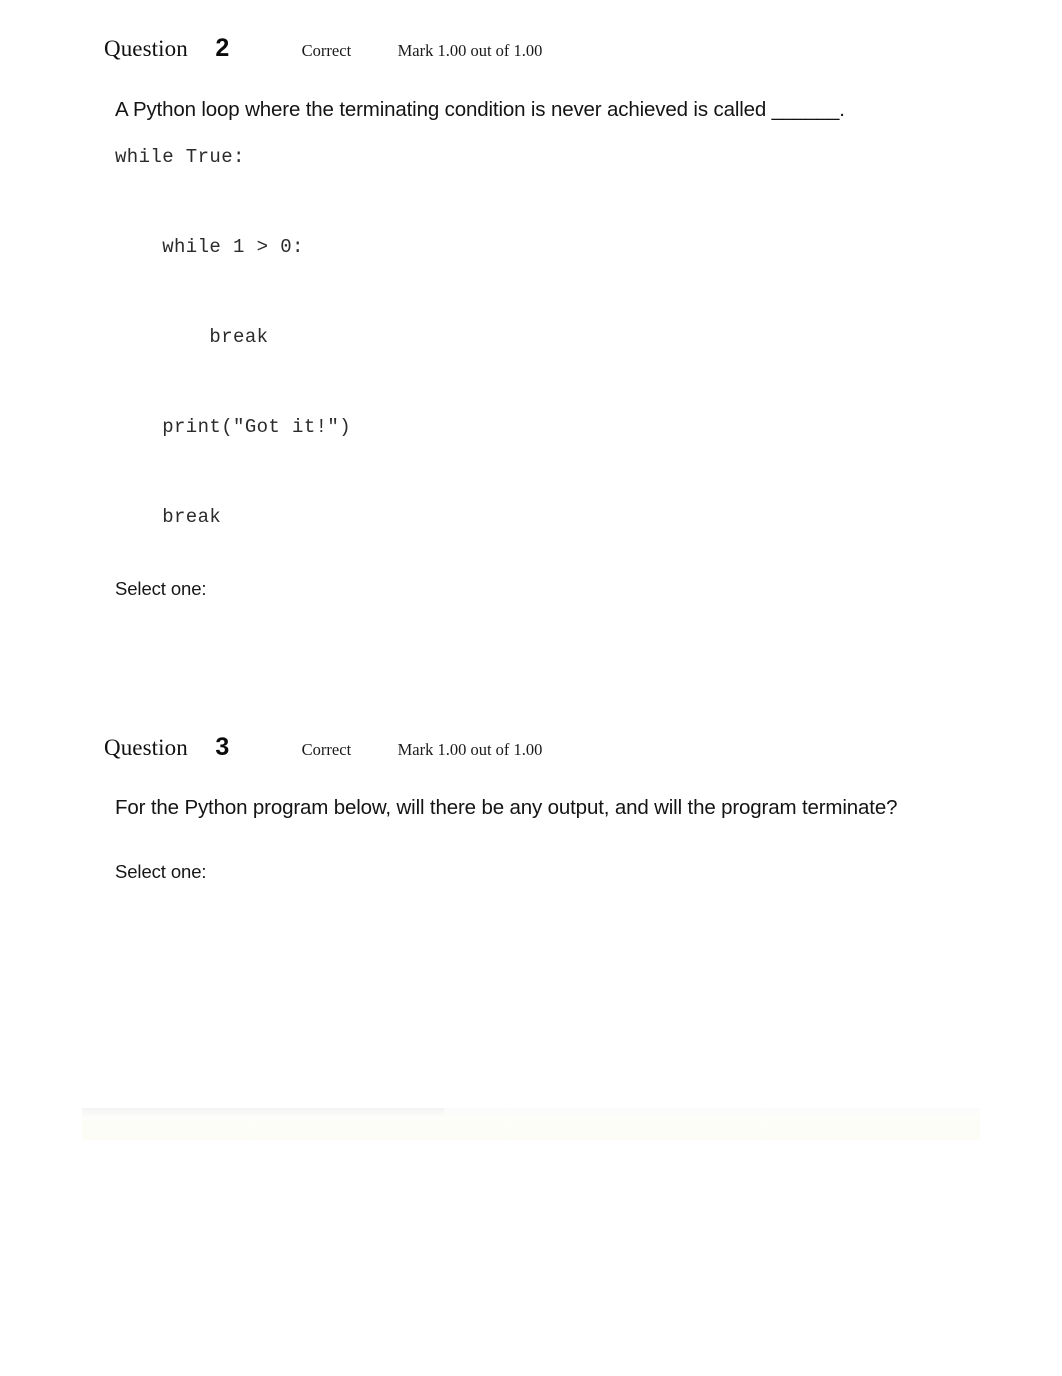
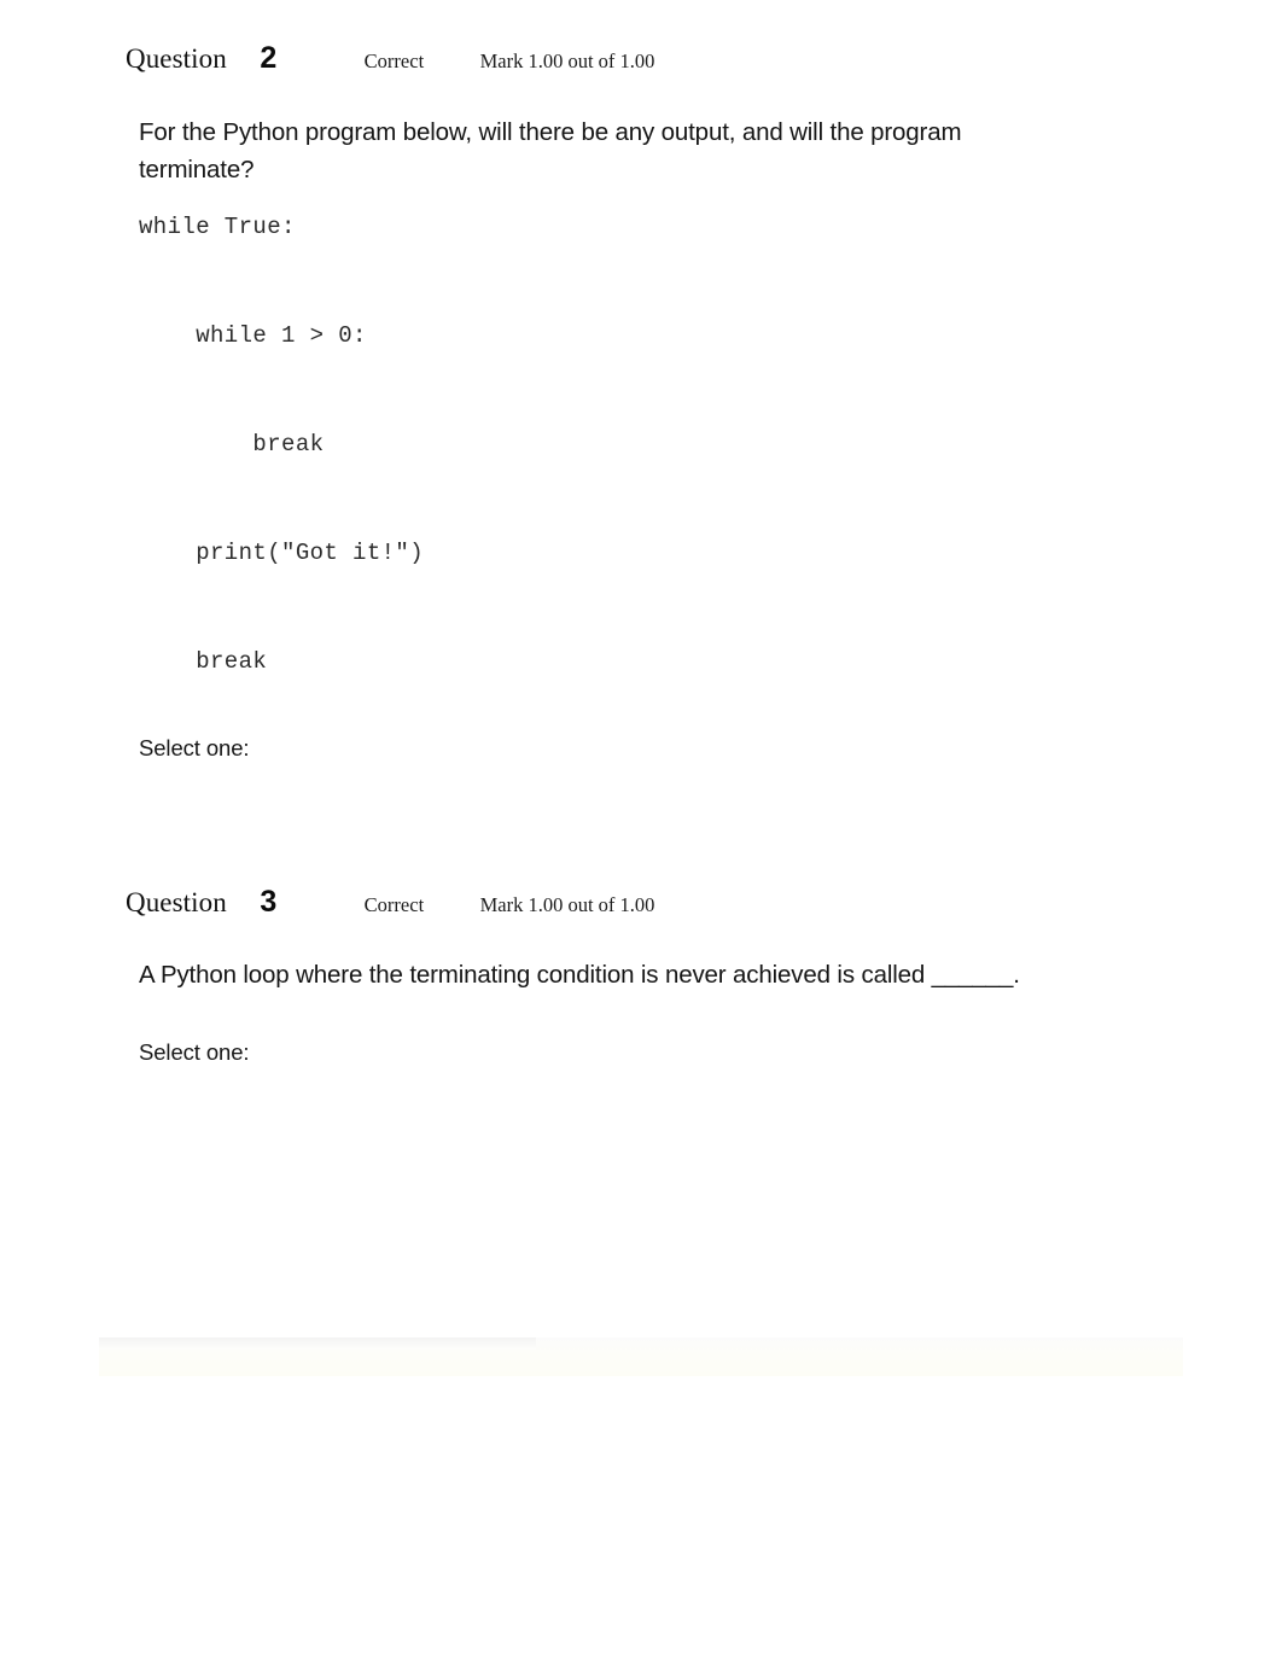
  Question 2 Correct Mark 1.00 out of 1.00
- A Python loop where the terminating condition is never achieved is called ______.
+ For the Python program below, will there be any output, and will the program terminate?
  while True:
  while 1 > 0:
  break
  print("Got it!")
  break
  Select one:
  Question 3 Correct Mark 1.00 out of 1.00
- For the Python program below, will there be any output, and will the program terminate?
+ A Python loop where the terminating condition is never achieved is called ______.
  Select one:
